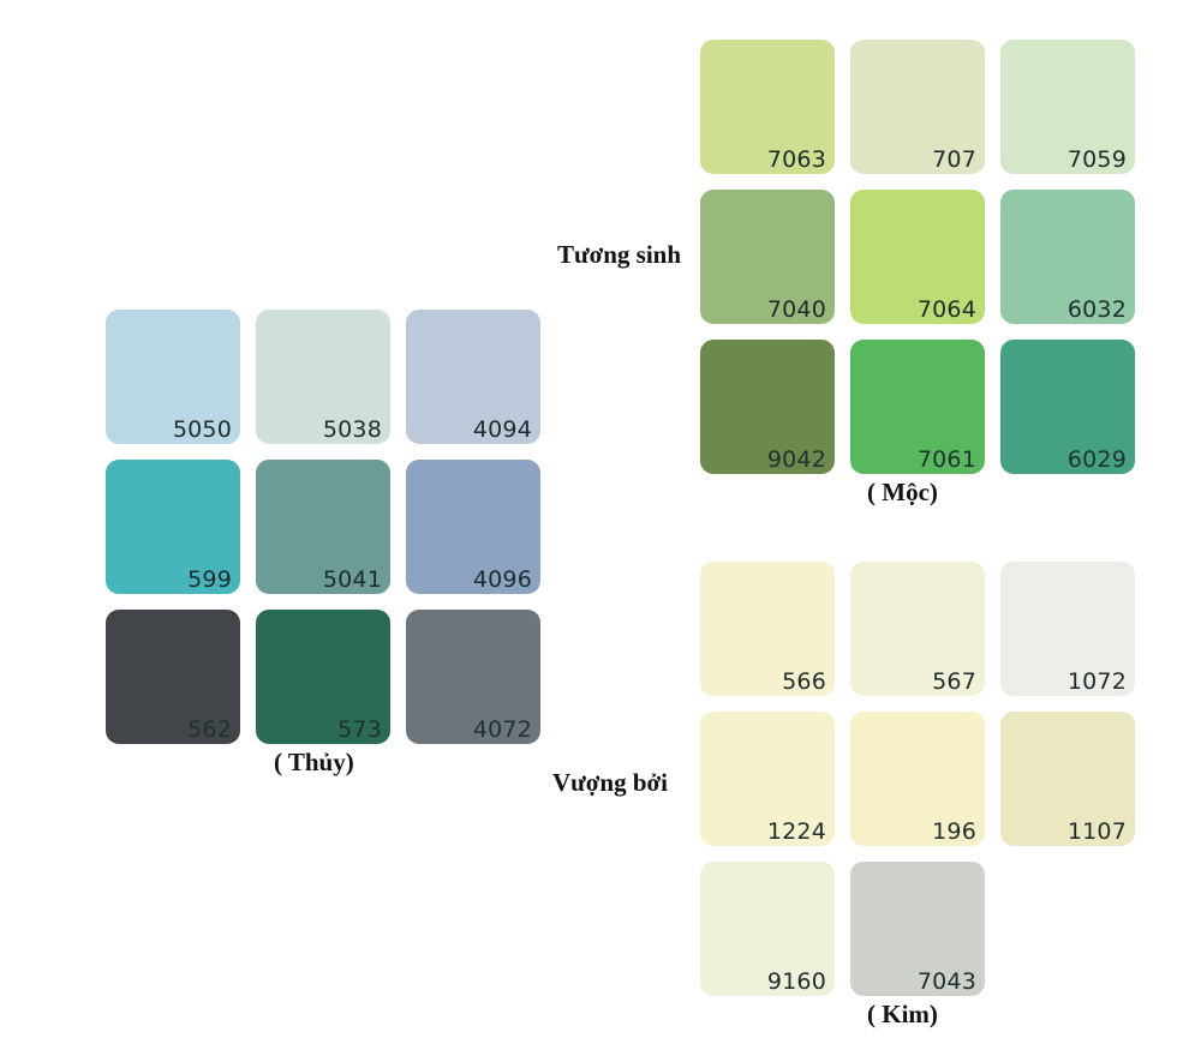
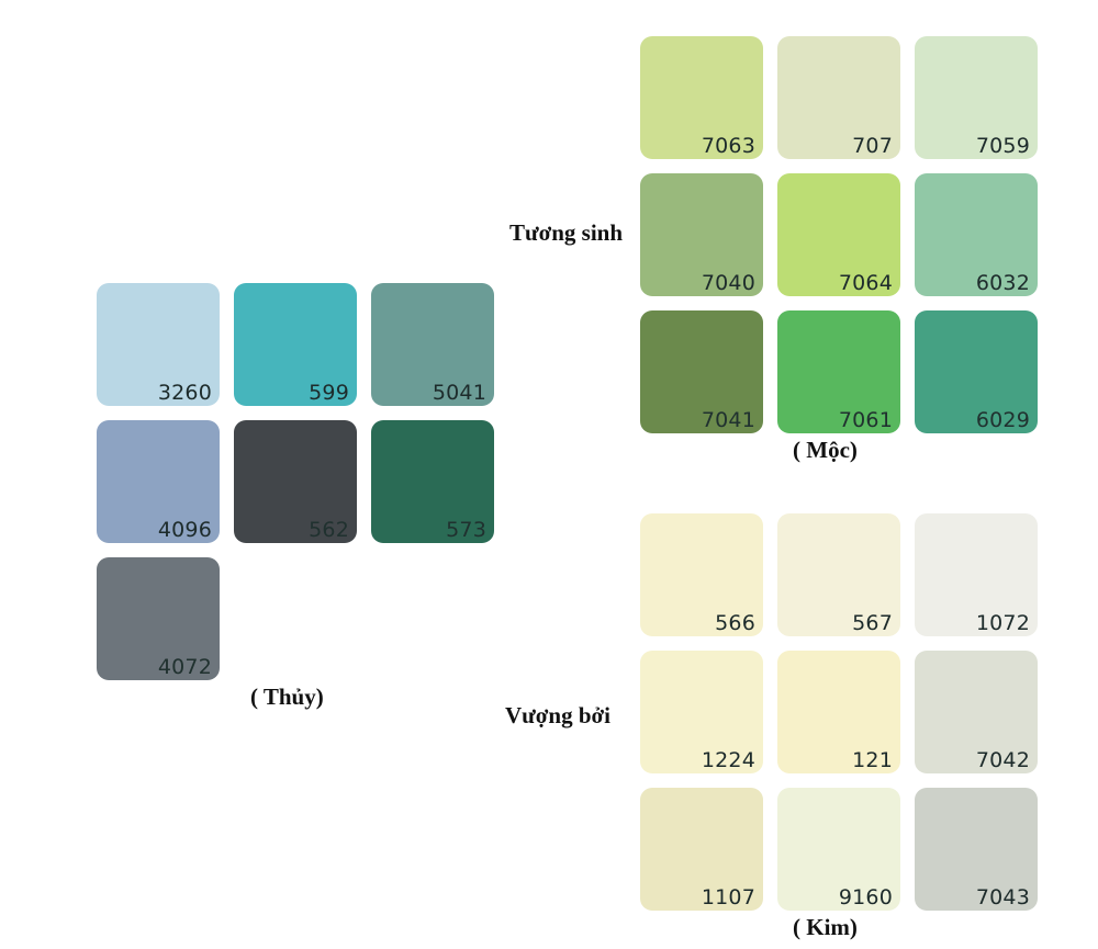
- 5050
+ 3260
- 5038
- 4094
  599
  5041
  4096
  562
  573
  4072
  ( Thủy)
  7063
  707
  7059
  7040
  7064
  6032
- 9042
+ 7041
  7061
  6029
  ( Mộc)
  566
  567
  1072
  1224
- 196
+ 121
+ 7042
  1107
  9160
  7043
  ( Kim)
  Tương sinh
  Vượng bởi
